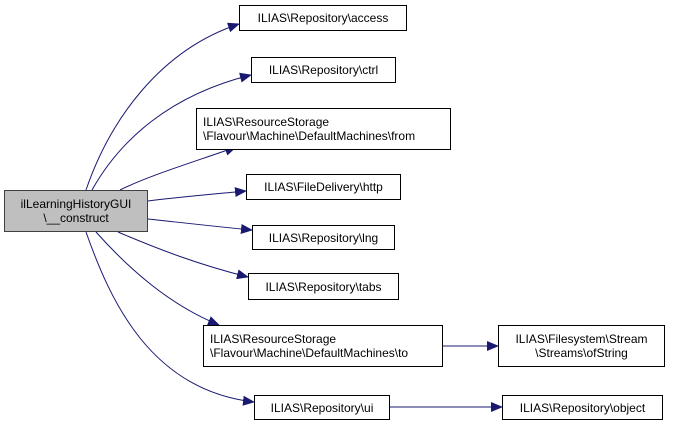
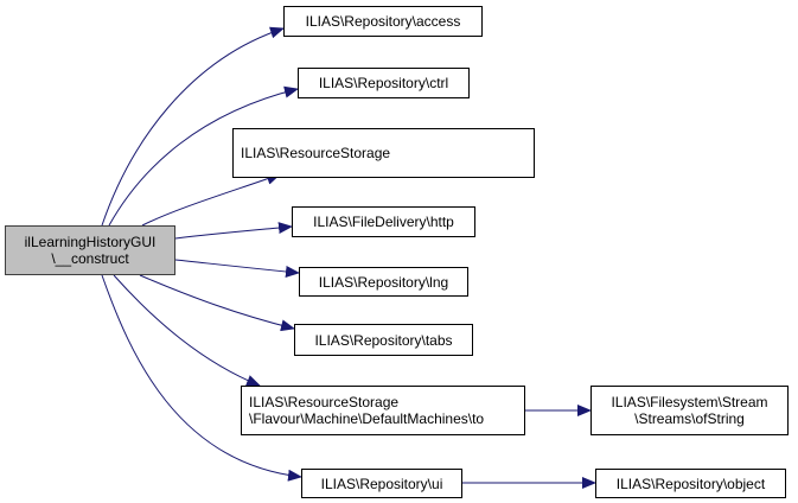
  ilLearningHistoryGUI
  \__construct
  ILIAS\Repository\access
  ILIAS\Repository\ctrl
  ILIAS\ResourceStorage
- \Flavour\Machine\DefaultMachines\from
  ILIAS\FileDelivery\http
  ILIAS\Repository\lng
  ILIAS\Repository\tabs
  ILIAS\ResourceStorage
  \Flavour\Machine\DefaultMachines\to
  ILIAS\Filesystem\Stream
  \Streams\ofString
  ILIAS\Repository\ui
  ILIAS\Repository\object
